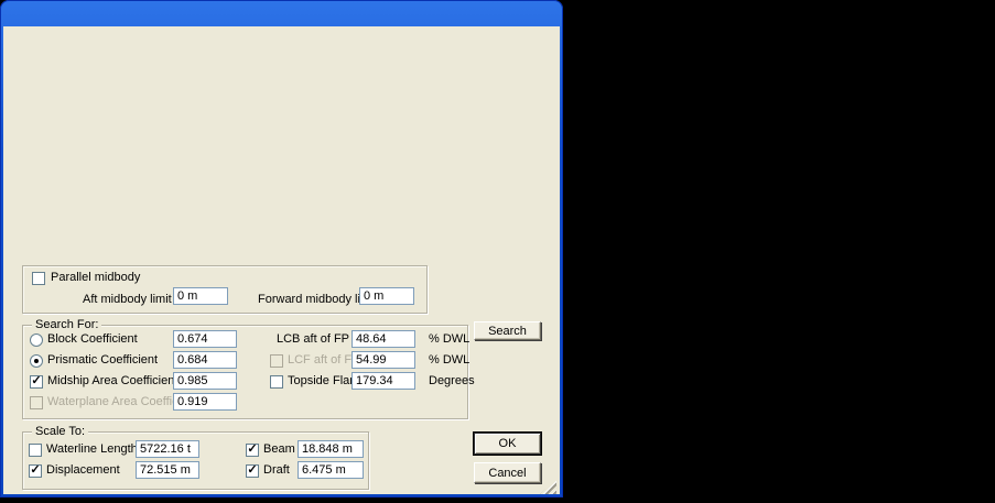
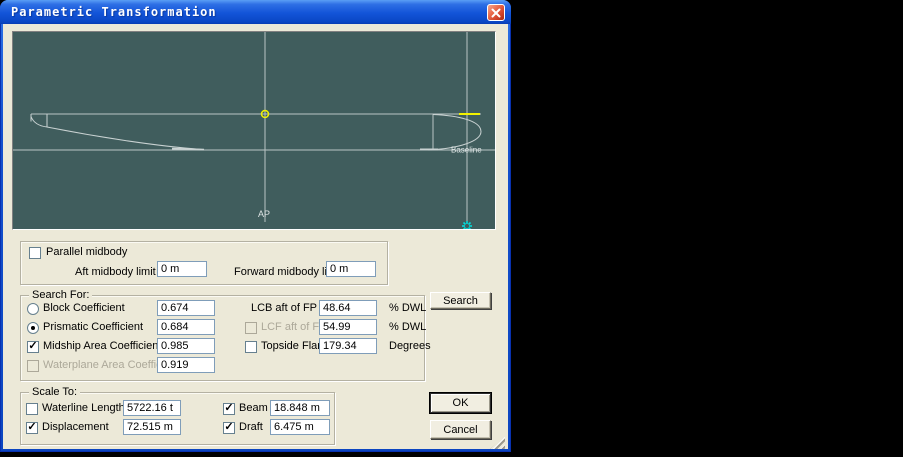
+ Parametric Transformation
+ AP
+ Baseline
  Parallel midbody
  Aft midbody limit
  0 m
  Forward midbody l
  0 m
  Search For:
  Block Coefficient
  0.674
  Prismatic Coefficient
  0.684
  ✓
  Midship Area Coefficien
  0.985
  Waterplane Area Coeffi
  0.919
  LCB aft of FP
  48.64
  % DWL
  LCF aft of F
  54.99
  % DWL
  Topside Fla
  179.34
  Degrees
  Scale To:
  Waterline Length
  5722.16 t
  ✓
  Displacement
  72.515 m
  ✓
  Beam
  18.848 m
  ✓
  Draft
  6.475 m
  Search
  OK
  Cancel
